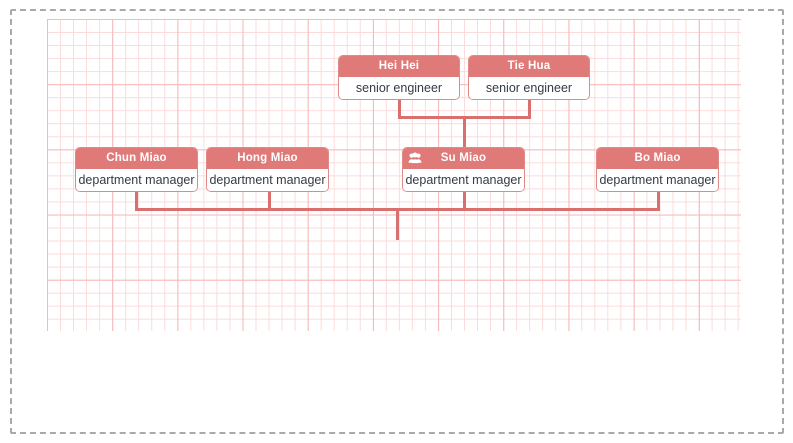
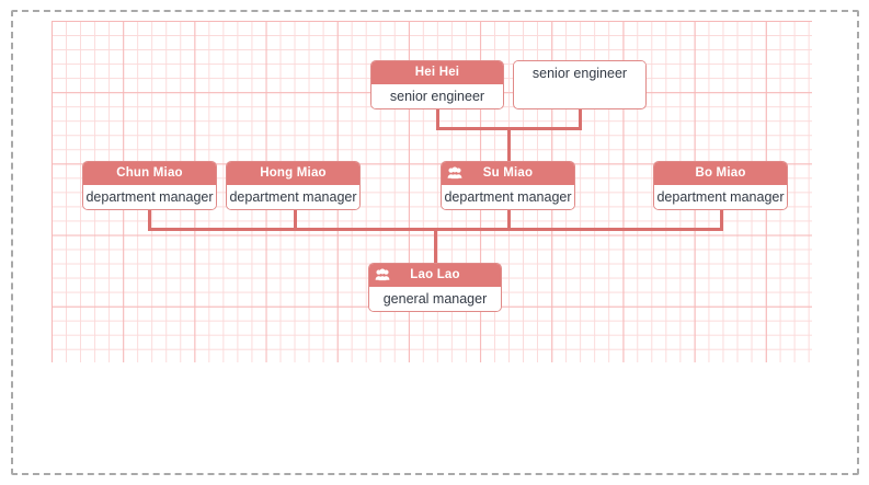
  Hei Hei
  senior engineer
- Tie Hua
  senior engineer
  Chun Miao
  department manager
  Hong Miao
  department manager
  Su Miao
  department manager
  Bo Miao
  department manager
+ Lao Lao
+ general manager
